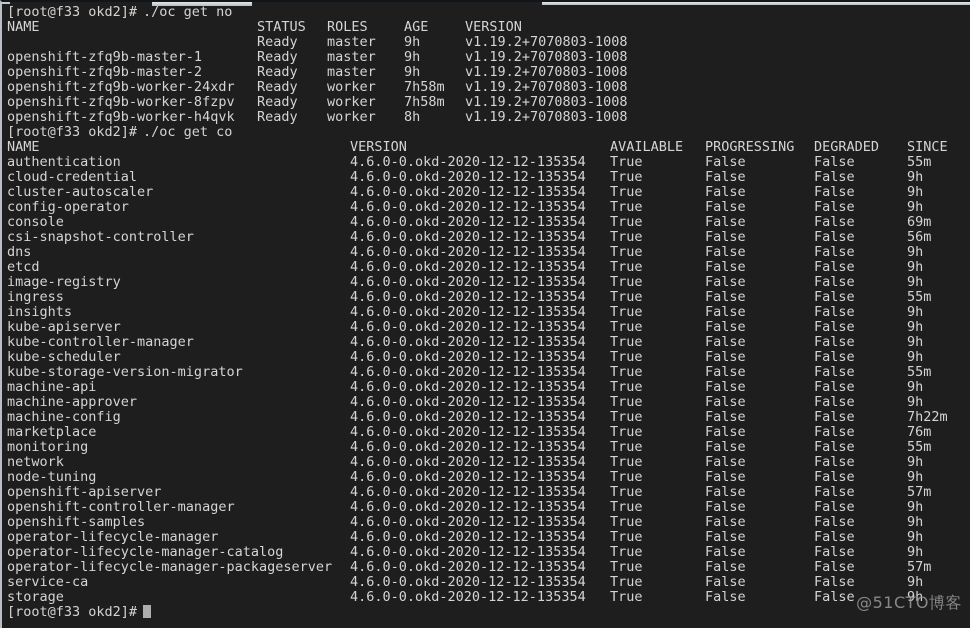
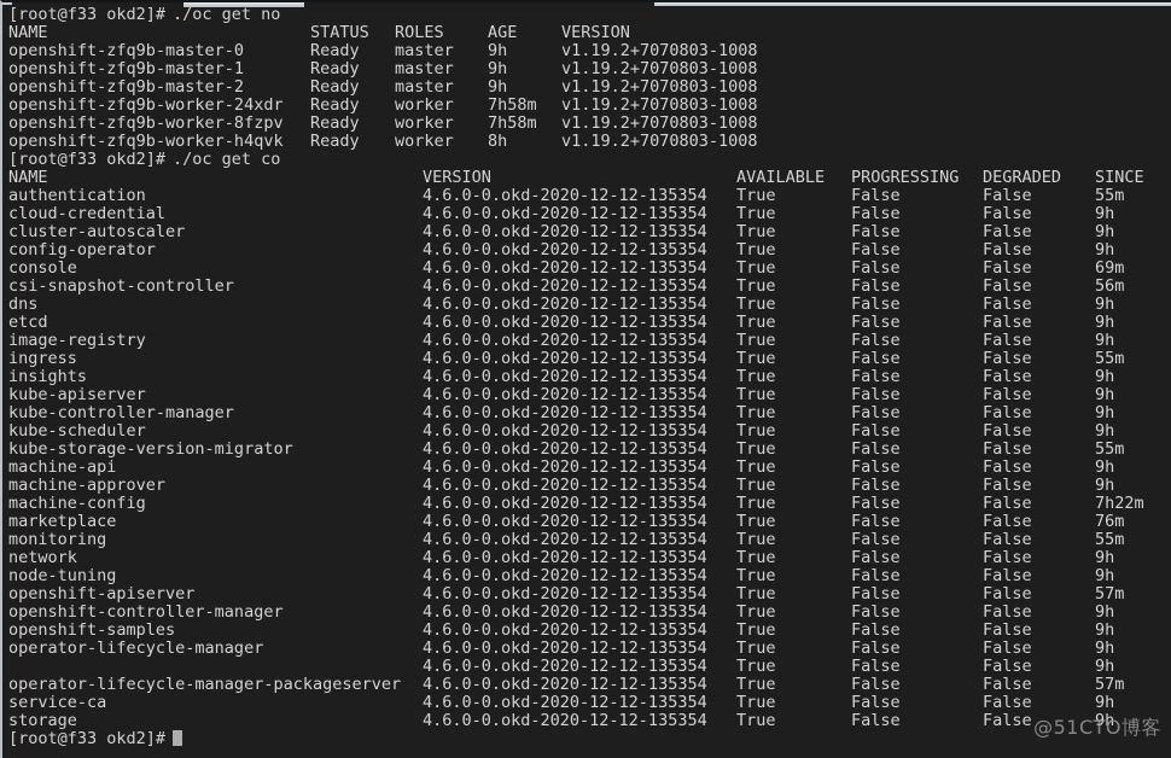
  [root@f33 okd2]#
  ./oc get no
  NAME
  STATUS
  ROLES
  AGE
  VERSION
+ openshift-zfq9b-master-0
  Ready
  master
  9h
  v1.19.2+7070803-1008
  openshift-zfq9b-master-1
  Ready
  master
  9h
  v1.19.2+7070803-1008
  openshift-zfq9b-master-2
  Ready
  master
  9h
  v1.19.2+7070803-1008
  openshift-zfq9b-worker-24xdr
  Ready
  worker
  7h58m
  v1.19.2+7070803-1008
  openshift-zfq9b-worker-8fzpv
  Ready
  worker
  7h58m
  v1.19.2+7070803-1008
  openshift-zfq9b-worker-h4qvk
  Ready
  worker
  8h
  v1.19.2+7070803-1008
  [root@f33 okd2]#
  ./oc get co
  NAME
  VERSION
  AVAILABLE
  PROGRESSING
  DEGRADED
  SINCE
  authentication
  4.6.0-0.okd-2020-12-12-135354
  True
  False
  False
  55m
  cloud-credential
  4.6.0-0.okd-2020-12-12-135354
  True
  False
  False
  9h
  cluster-autoscaler
  4.6.0-0.okd-2020-12-12-135354
  True
  False
  False
  9h
  config-operator
  4.6.0-0.okd-2020-12-12-135354
  True
  False
  False
  9h
  console
  4.6.0-0.okd-2020-12-12-135354
  True
  False
  False
  69m
  csi-snapshot-controller
  4.6.0-0.okd-2020-12-12-135354
  True
  False
  False
  56m
  dns
  4.6.0-0.okd-2020-12-12-135354
  True
  False
  False
  9h
  etcd
  4.6.0-0.okd-2020-12-12-135354
  True
  False
  False
  9h
  image-registry
  4.6.0-0.okd-2020-12-12-135354
  True
  False
  False
  9h
  ingress
  4.6.0-0.okd-2020-12-12-135354
  True
  False
  False
  55m
  insights
  4.6.0-0.okd-2020-12-12-135354
  True
  False
  False
  9h
  kube-apiserver
  4.6.0-0.okd-2020-12-12-135354
  True
  False
  False
  9h
  kube-controller-manager
  4.6.0-0.okd-2020-12-12-135354
  True
  False
  False
  9h
  kube-scheduler
  4.6.0-0.okd-2020-12-12-135354
  True
  False
  False
  9h
  kube-storage-version-migrator
  4.6.0-0.okd-2020-12-12-135354
  True
  False
  False
  55m
  machine-api
  4.6.0-0.okd-2020-12-12-135354
  True
  False
  False
  9h
  machine-approver
  4.6.0-0.okd-2020-12-12-135354
  True
  False
  False
  9h
  machine-config
  4.6.0-0.okd-2020-12-12-135354
  True
  False
  False
  7h22m
  marketplace
  4.6.0-0.okd-2020-12-12-135354
  True
  False
  False
  76m
  monitoring
  4.6.0-0.okd-2020-12-12-135354
  True
  False
  False
  55m
  network
  4.6.0-0.okd-2020-12-12-135354
  True
  False
  False
  9h
  node-tuning
  4.6.0-0.okd-2020-12-12-135354
  True
  False
  False
  9h
  openshift-apiserver
  4.6.0-0.okd-2020-12-12-135354
  True
  False
  False
  57m
  openshift-controller-manager
  4.6.0-0.okd-2020-12-12-135354
  True
  False
  False
  9h
  openshift-samples
  4.6.0-0.okd-2020-12-12-135354
  True
  False
  False
  9h
  operator-lifecycle-manager
  4.6.0-0.okd-2020-12-12-135354
  True
  False
  False
  9h
- operator-lifecycle-manager-catalog
  4.6.0-0.okd-2020-12-12-135354
  True
  False
  False
  9h
  operator-lifecycle-manager-packageserver
  4.6.0-0.okd-2020-12-12-135354
  True
  False
  False
  57m
  service-ca
  4.6.0-0.okd-2020-12-12-135354
  True
  False
  False
  9h
  storage
  4.6.0-0.okd-2020-12-12-135354
  True
  False
  False
  9h
  [root@f33 okd2]#
  @51CTO博客
